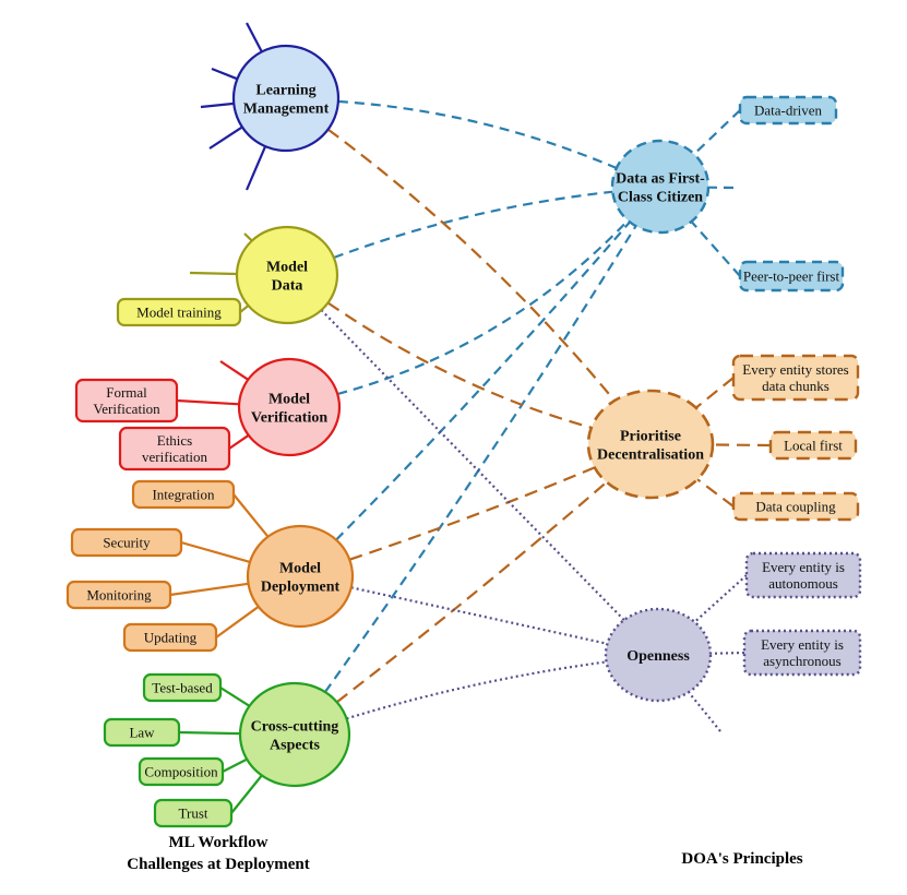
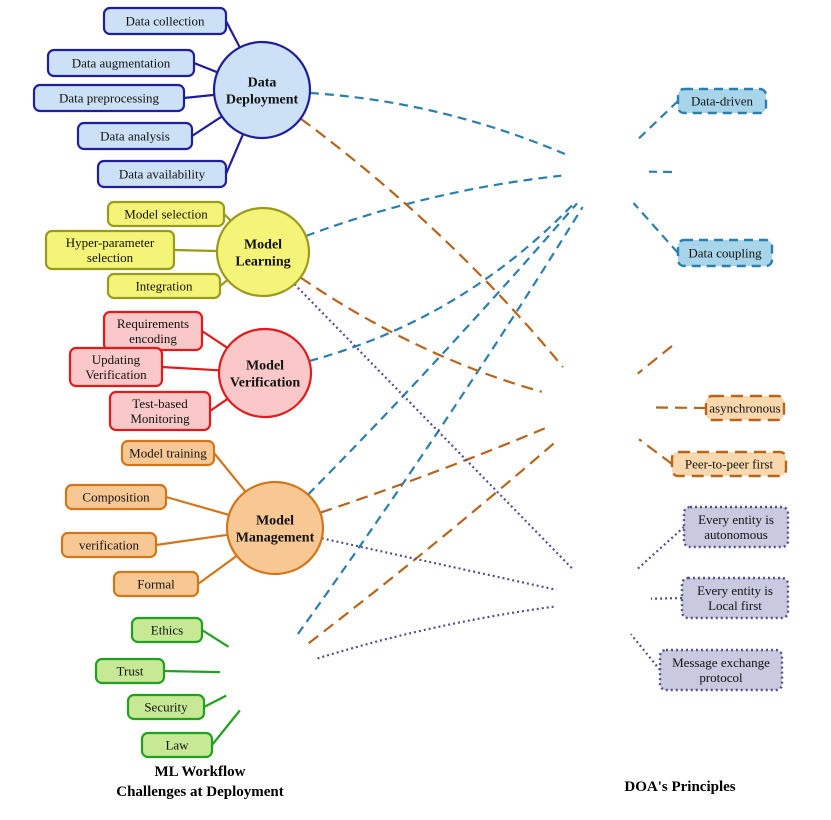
+ Data collection
+ Data augmentation
+ Data preprocessing
+ Data analysis
+ Data availability
+ Model selection
+ Hyper-parameter
+ selection
- Model training
+ Integration
+ Requirements
+ encoding
- Formal
+ Updating
  Verification
- Ethics
+ Test-based
- verification
+ Monitoring
- Integration
+ Model training
- Security
+ Composition
- Monitoring
+ verification
- Updating
+ Formal
- Test-based
+ Ethics
- Law
+ Trust
- Composition
+ Security
- Trust
+ Law
  Data-driven
- Peer-to-peer first
+ Data coupling
- Every entity stores
- data chunks
- Local first
+ asynchronous
- Data coupling
+ Peer-to-peer first
  Every entity is
  autonomous
  Every entity is
- asynchronous
+ Local first
+ Message exchange
+ protocol
- Learning
+ Data
- Management
+ Deployment
  Model
- Data
+ Learning
  Model
  Verification
  Model
- Deployment
+ Management
- Cross-cutting
- Aspects
- Data as First-
- Class Citizen
- Prioritise
- Decentralisation
- Openness
  ML Workflow
  Challenges at Deployment
  DOA's Principles
